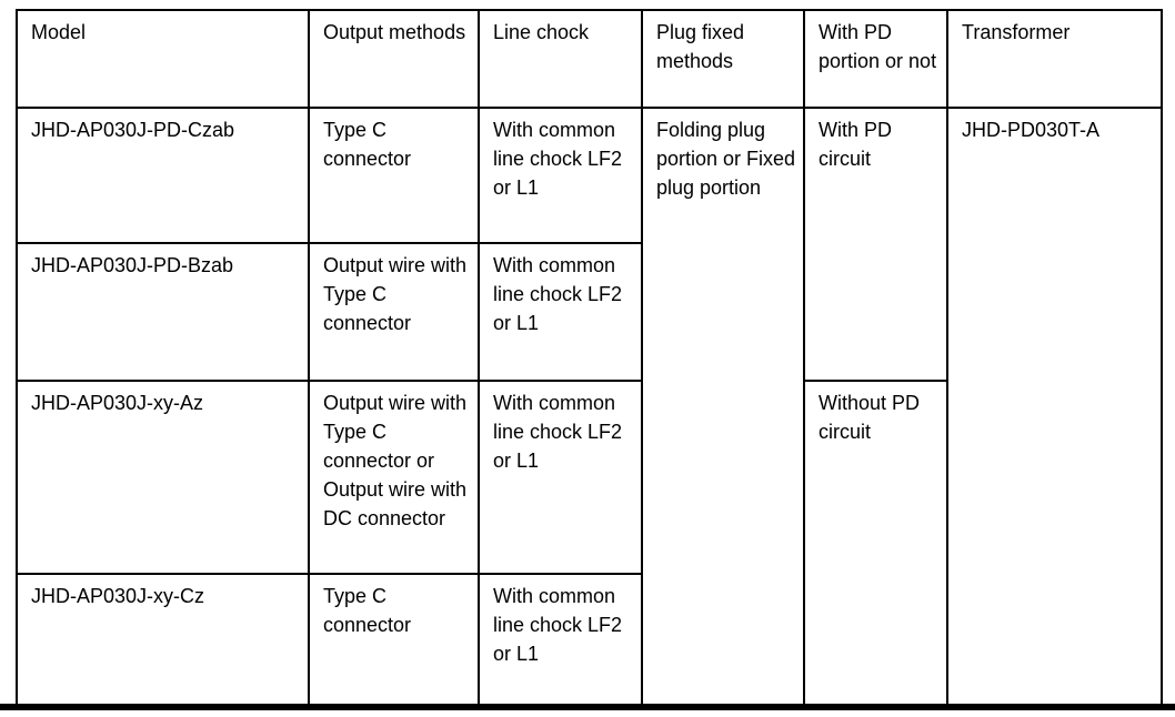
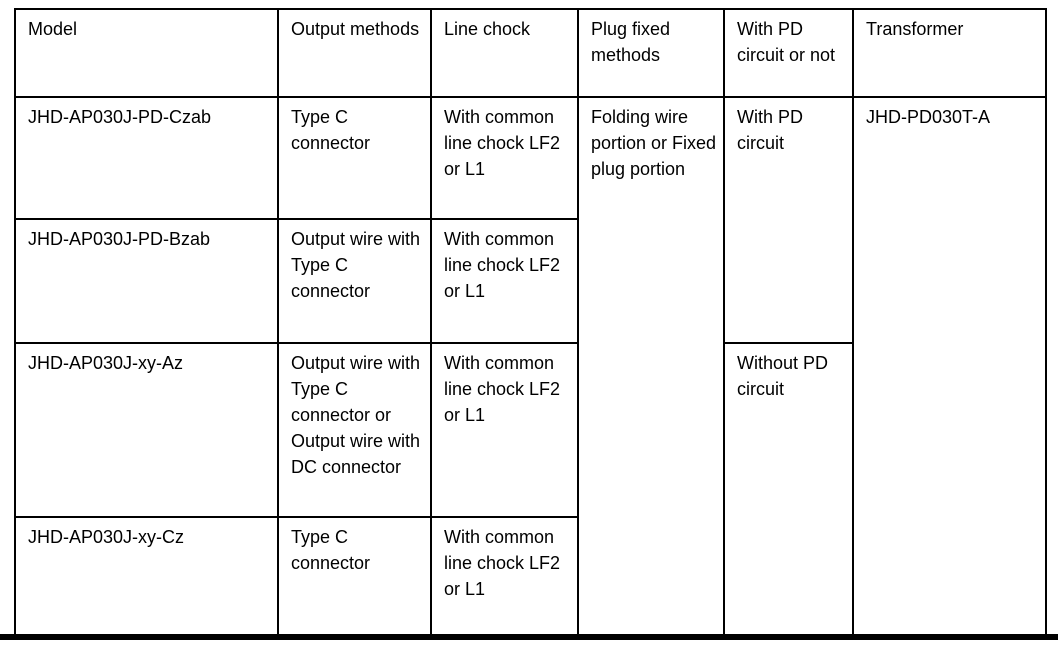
- Model	Output methods	Line chock	Plug fixed methods	With PD portion or not	Transformer
+ Model	Output methods	Line chock	Plug fixed methods	With PD circuit or not	Transformer
- JHD-AP030J-PD-Czab	Type C connector	With common line chock LF2 or L1	Folding plug portion or Fixed plug portion	With PD circuit	JHD-PD030T-A
+ JHD-AP030J-PD-Czab	Type C connector	With common line chock LF2 or L1	Folding wire portion or Fixed plug portion	With PD circuit	JHD-PD030T-A
  JHD-AP030J-PD-Bzab	Output wire with Type C connector	With common line chock LF2 or L1
  JHD-AP030J-xy-Az	Output wire with Type C connector or Output wire with DC connector	With common line chock LF2 or L1	Without PD circuit
  JHD-AP030J-xy-Cz	Type C connector	With common line chock LF2 or L1
